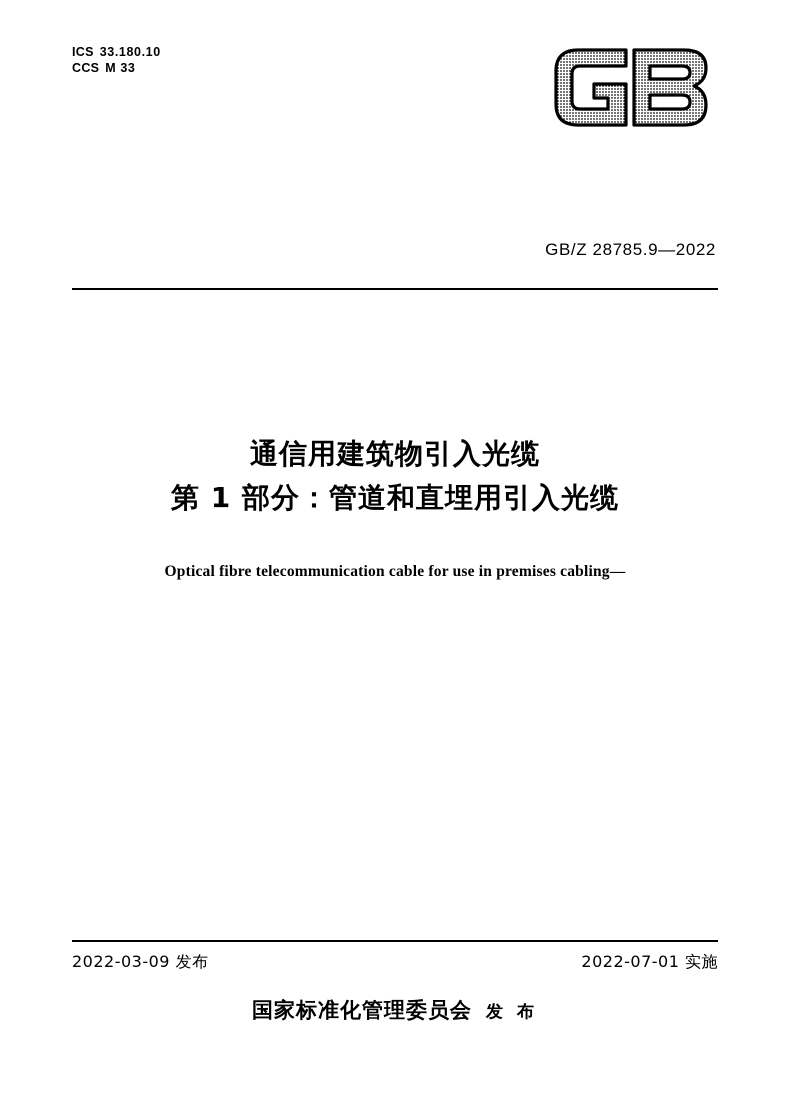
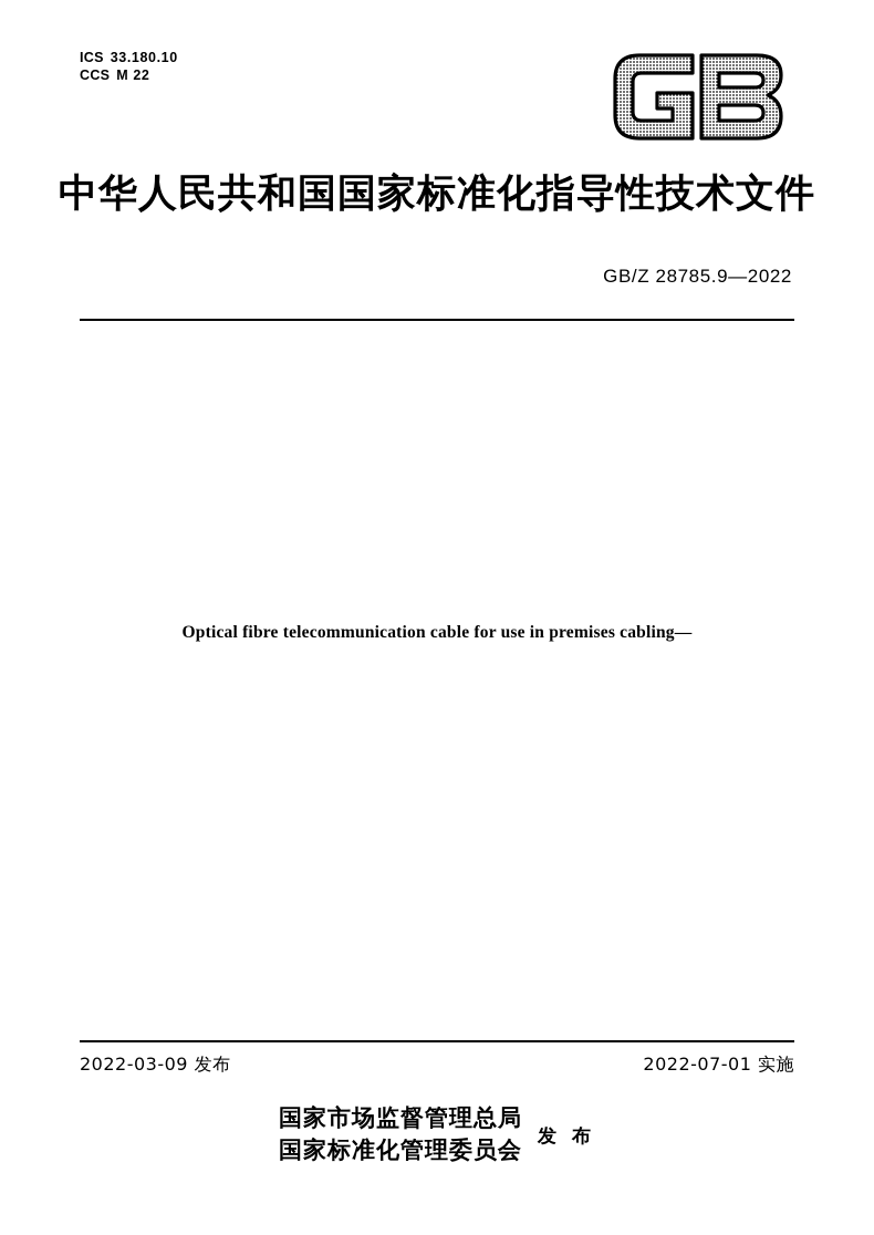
  ICS 33.180.10
- CCS M 33
+ CCS M 22
+ 中华人民共和国国家标准化指导性技术文件
  GB/Z 28785.9—2022
- 通信用建筑物引入光缆
- 第 1 部分：管道和直埋用引入光缆
  Optical fibre telecommunication cable for use in premises cabling—
  2022-03-09 发布
  2022-07-01 实施
+ 国家市场监督管理总局
  国家标准化管理委员会
  发 布
